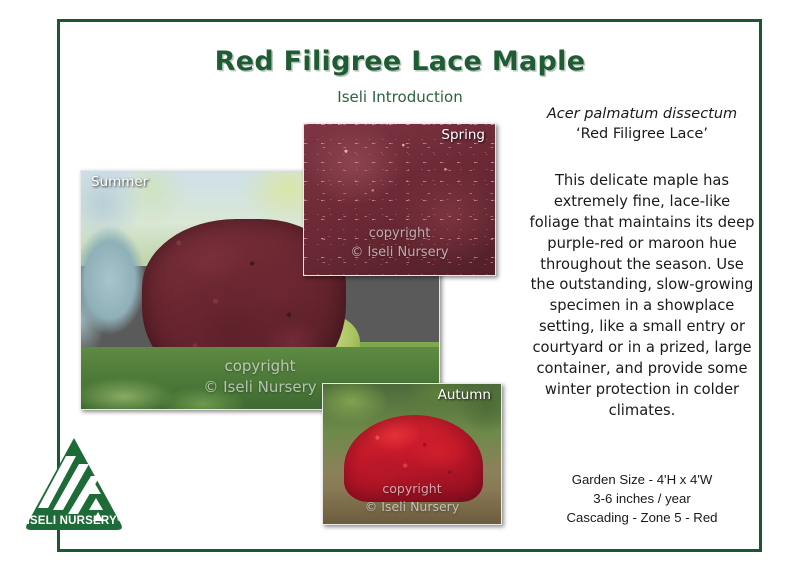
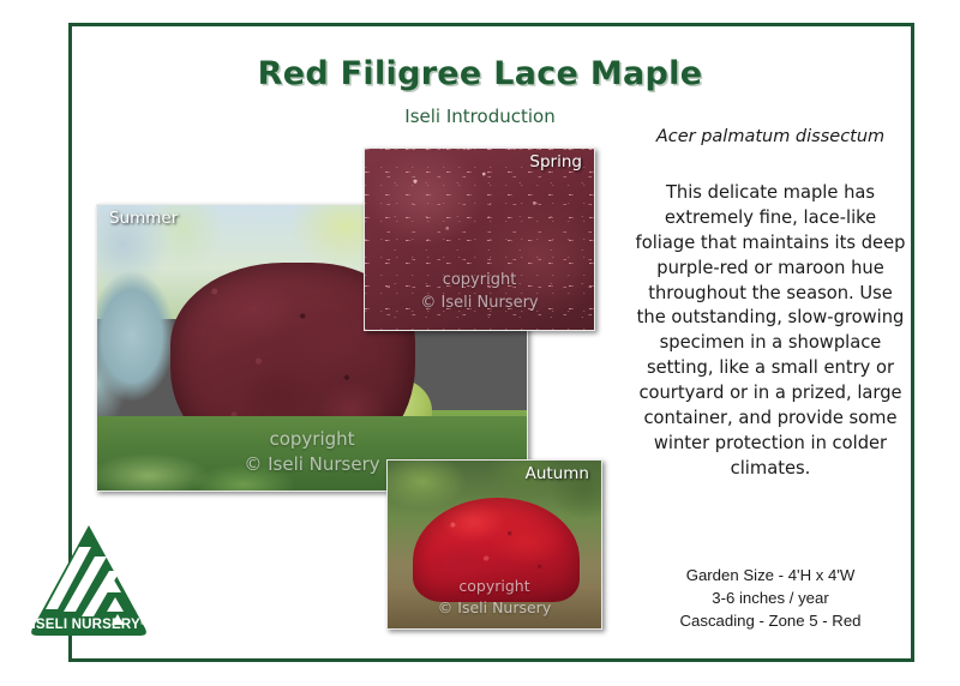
  Red Filigree Lace Maple
  Iseli Introduction
  Summer
  copyright
  © Iseli Nursery
  Spring
  copyright
  © Iseli Nursery
  Autumn
  copyright
  © Iseli Nursery
  Acer palmatum dissectum
- ‘Red Filigree Lace’
  This delicate maple has extremely fine, lace-like foliage that maintains its deep purple-red or maroon hue throughout the season. Use the outstanding, slow-growing specimen in a showplace setting, like a small entry or courtyard or in a prized, large container, and provide some winter protection in colder climates.
  Garden Size - 4'H x 4'W
  3-6 inches / year
  Cascading - Zone 5 - Red
  ISELI NURSERY
